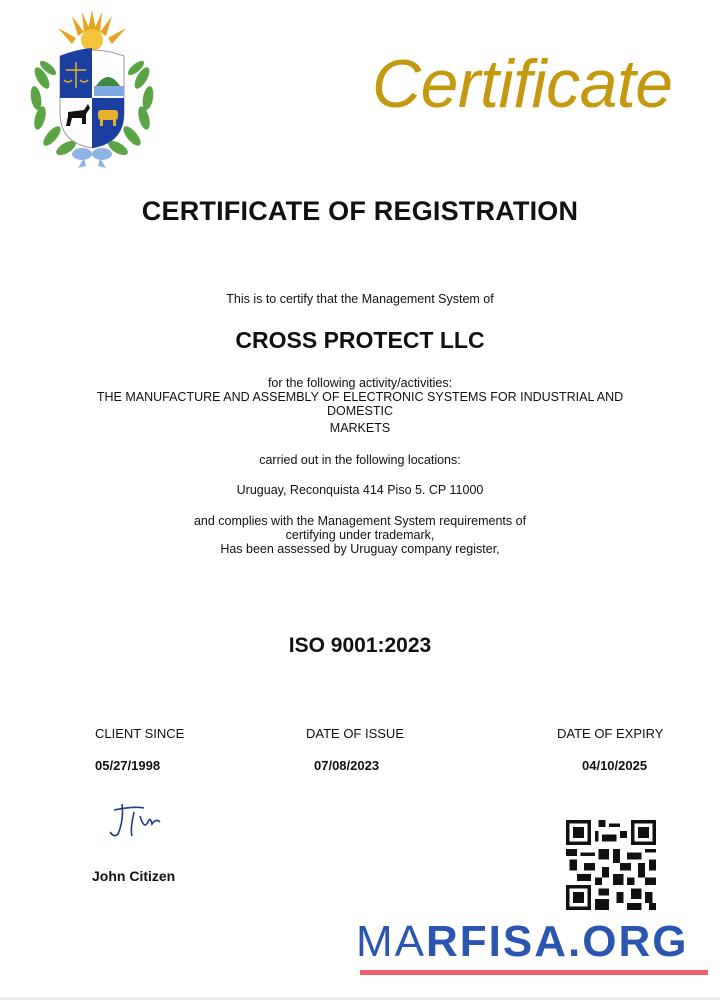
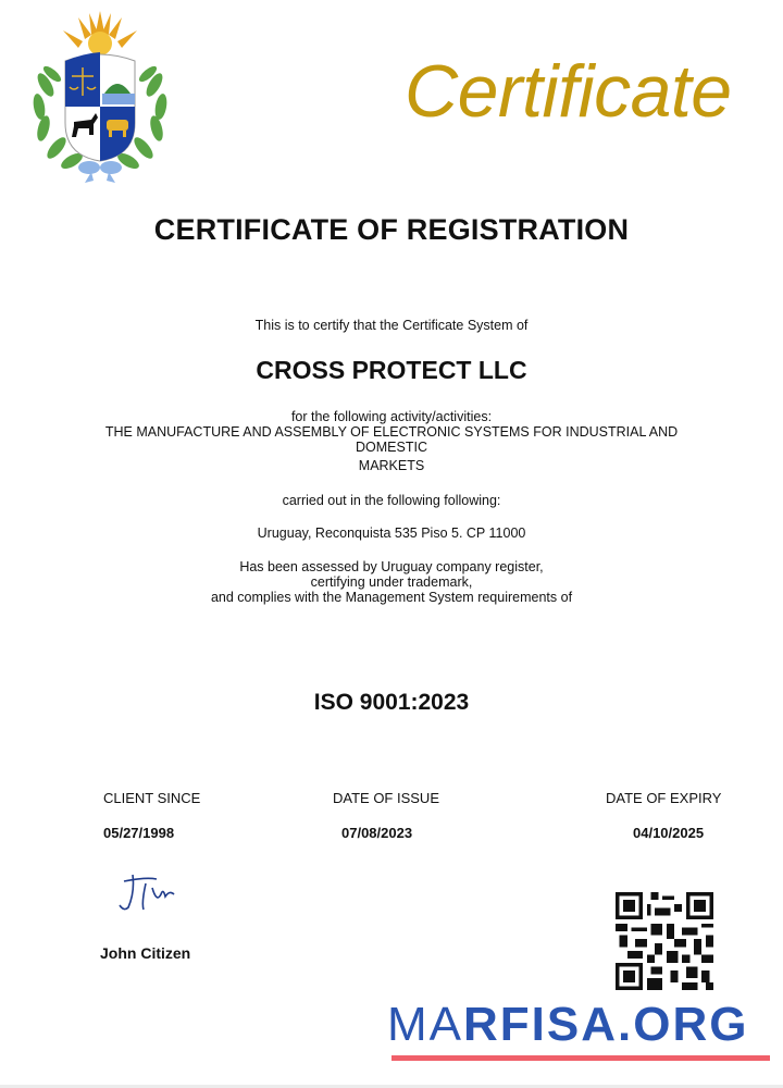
  Certificate
  CERTIFICATE OF REGISTRATION
- This is to certify that the Management System of
+ This is to certify that the Certificate System of
  CROSS PROTECT LLC
  for the following activity/activities:
  THE MANUFACTURE AND ASSEMBLY OF ELECTRONIC SYSTEMS FOR INDUSTRIAL AND
  DOMESTIC
  MARKETS
- carried out in the following locations:
+ carried out in the following following:
- Uruguay, Reconquista 414 Piso 5. CP 11000
+ Uruguay, Reconquista 535 Piso 5. CP 11000
- and complies with the Management System requirements of
+ Has been assessed by Uruguay company register,
  certifying under trademark,
- Has been assessed by Uruguay company register,
+ and complies with the Management System requirements of
  ISO 9001:2023
  CLIENT SINCE
  05/27/1998
  DATE OF ISSUE
  07/08/2023
  DATE OF EXPIRY
  04/10/2025
  John Citizen
  MARFISA.ORG
